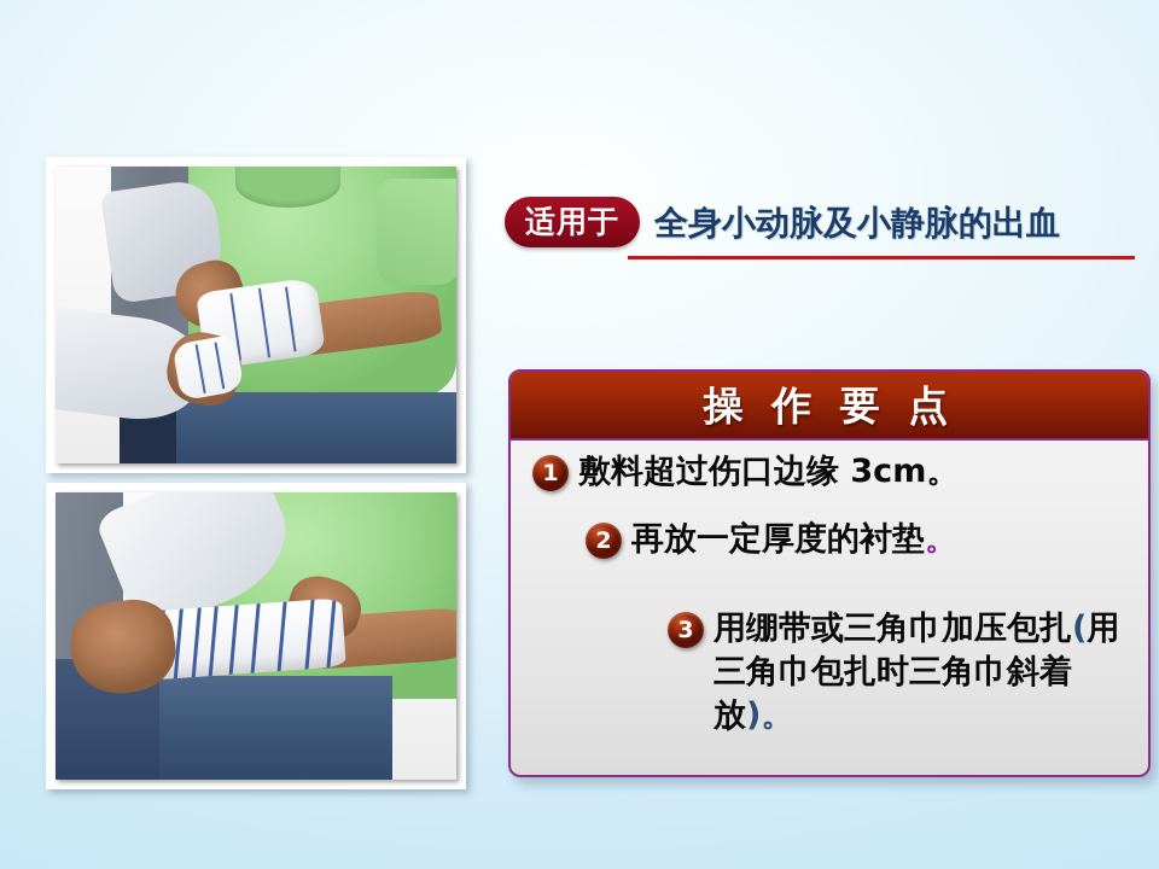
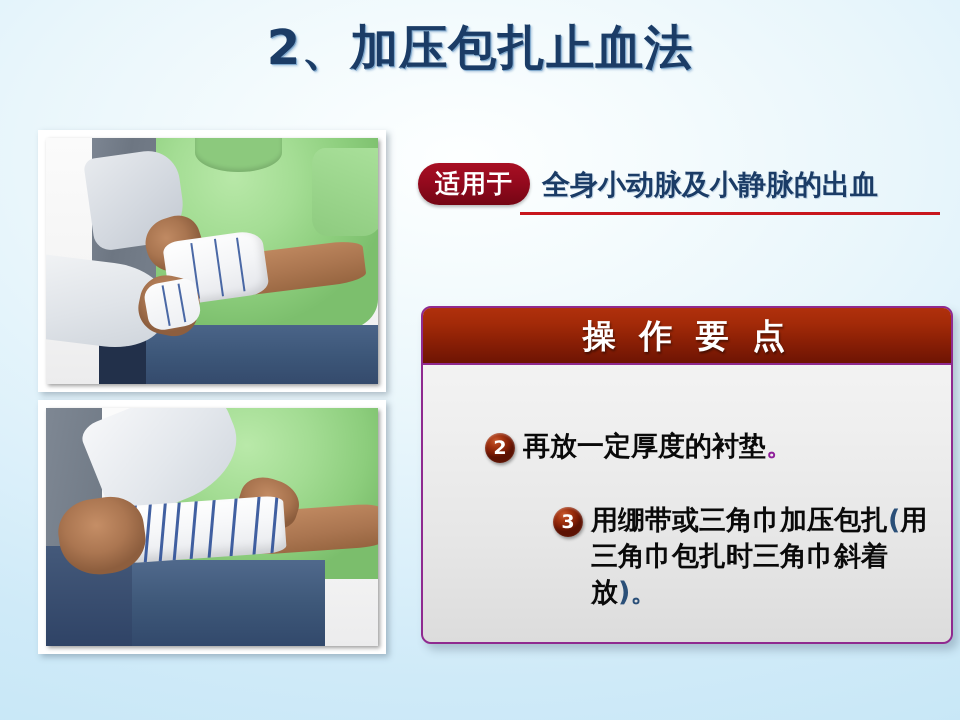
+ 2、加压包扎止血法
  适用于
  全身小动脉及小静脉的出血
  操 作 要 点
- 1
- 敷料超过伤口边缘 3cm。
  2
  再放一定厚度的衬垫。
  3
  用绷带或三角巾加压包扎(用三角巾包扎时三角巾斜着放)。
